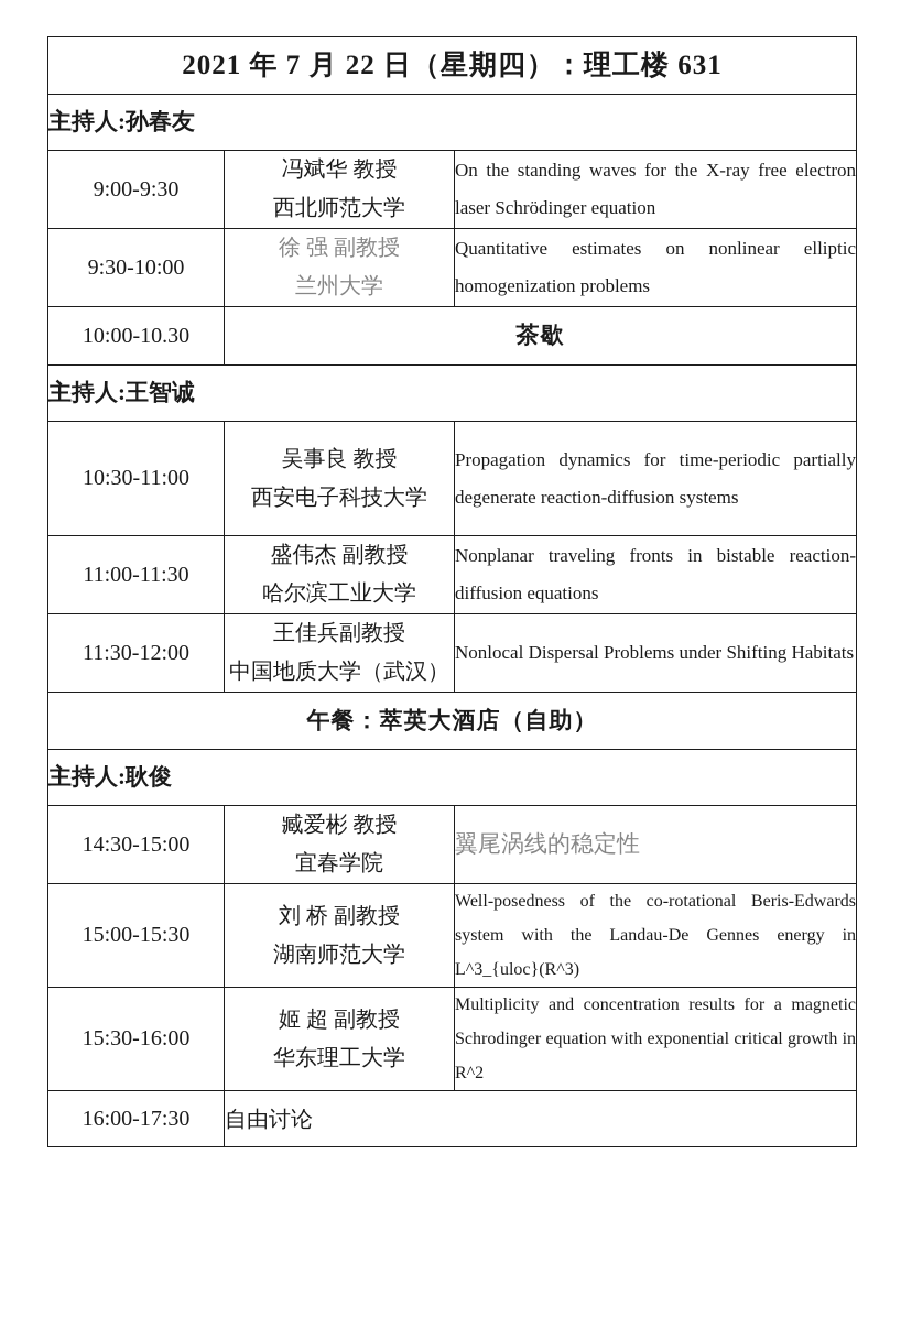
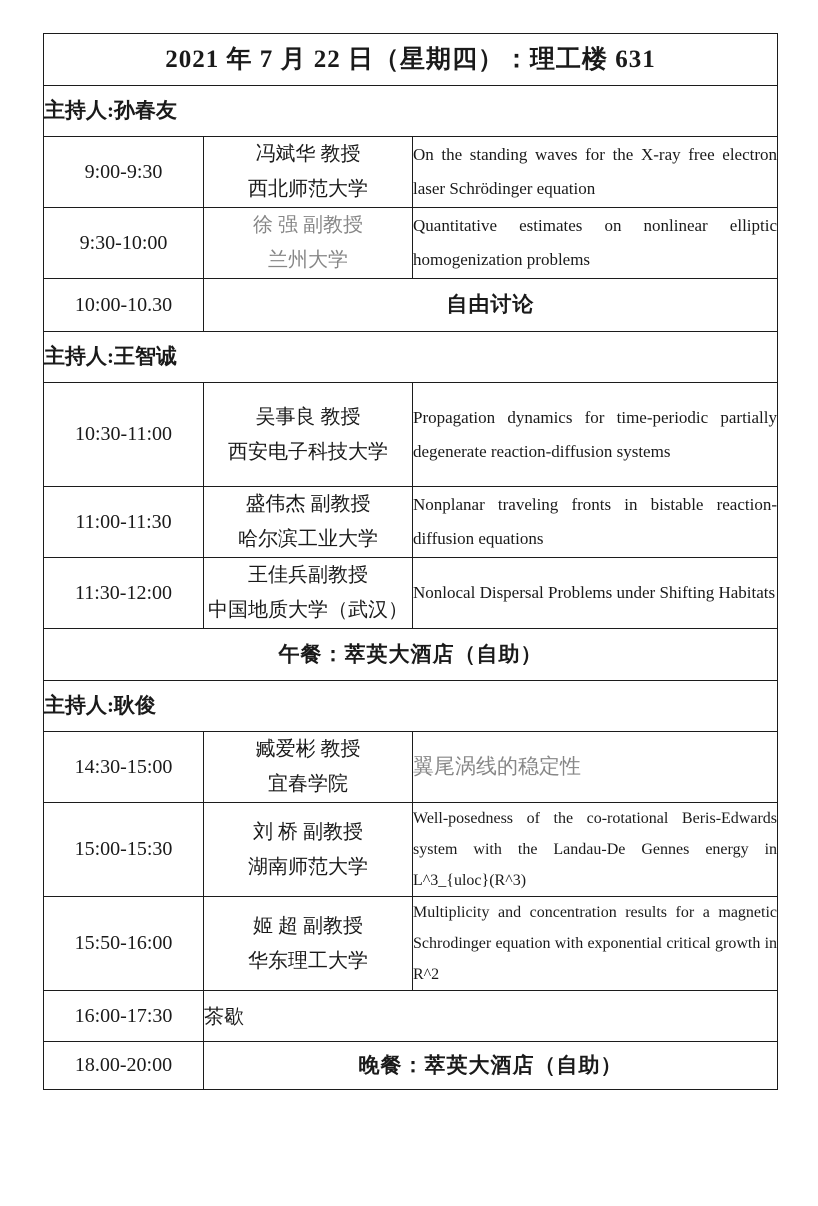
  2021 年 7 月 22 日（星期四）：理工楼 631
  主持人:孙春友
  9:00-9:30	冯斌华 教授 西北师范大学	On the standing waves for the X-ray free electron laser Schrödinger equation
  9:30-10:00	徐 强 副教授 兰州大学	Quantitative estimates on nonlinear elliptic homogenization problems
- 10:00-10.30	茶歇
+ 10:00-10.30	自由讨论
  主持人:王智诚
  10:30-11:00	吴事良 教授 西安电子科技大学	Propagation dynamics for time-periodic partially degenerate reaction-diffusion systems
  11:00-11:30	盛伟杰 副教授 哈尔滨工业大学	Nonplanar traveling fronts in bistable reaction-diffusion equations
  11:30-12:00	王佳兵副教授 中国地质大学（武汉）	Nonlocal Dispersal Problems under Shifting Habitats
  午餐：萃英大酒店（自助）
  主持人:耿俊
  14:30-15:00	臧爱彬 教授 宜春学院	翼尾涡线的稳定性
  15:00-15:30	刘 桥 副教授 湖南师范大学	Well-posedness of the co-rotational Beris-Edwards system with the Landau-De Gennes energy in L^3_{uloc}(R^3)
- 15:30-16:00	姬 超 副教授 华东理工大学	Multiplicity and concentration results for a magnetic Schrodinger equation with exponential critical growth in R^2
+ 15:50-16:00	姬 超 副教授 华东理工大学	Multiplicity and concentration results for a magnetic Schrodinger equation with exponential critical growth in R^2
- 16:00-17:30	自由讨论
+ 16:00-17:30	茶歇
+ 18.00-20:00	晚餐：萃英大酒店（自助）
